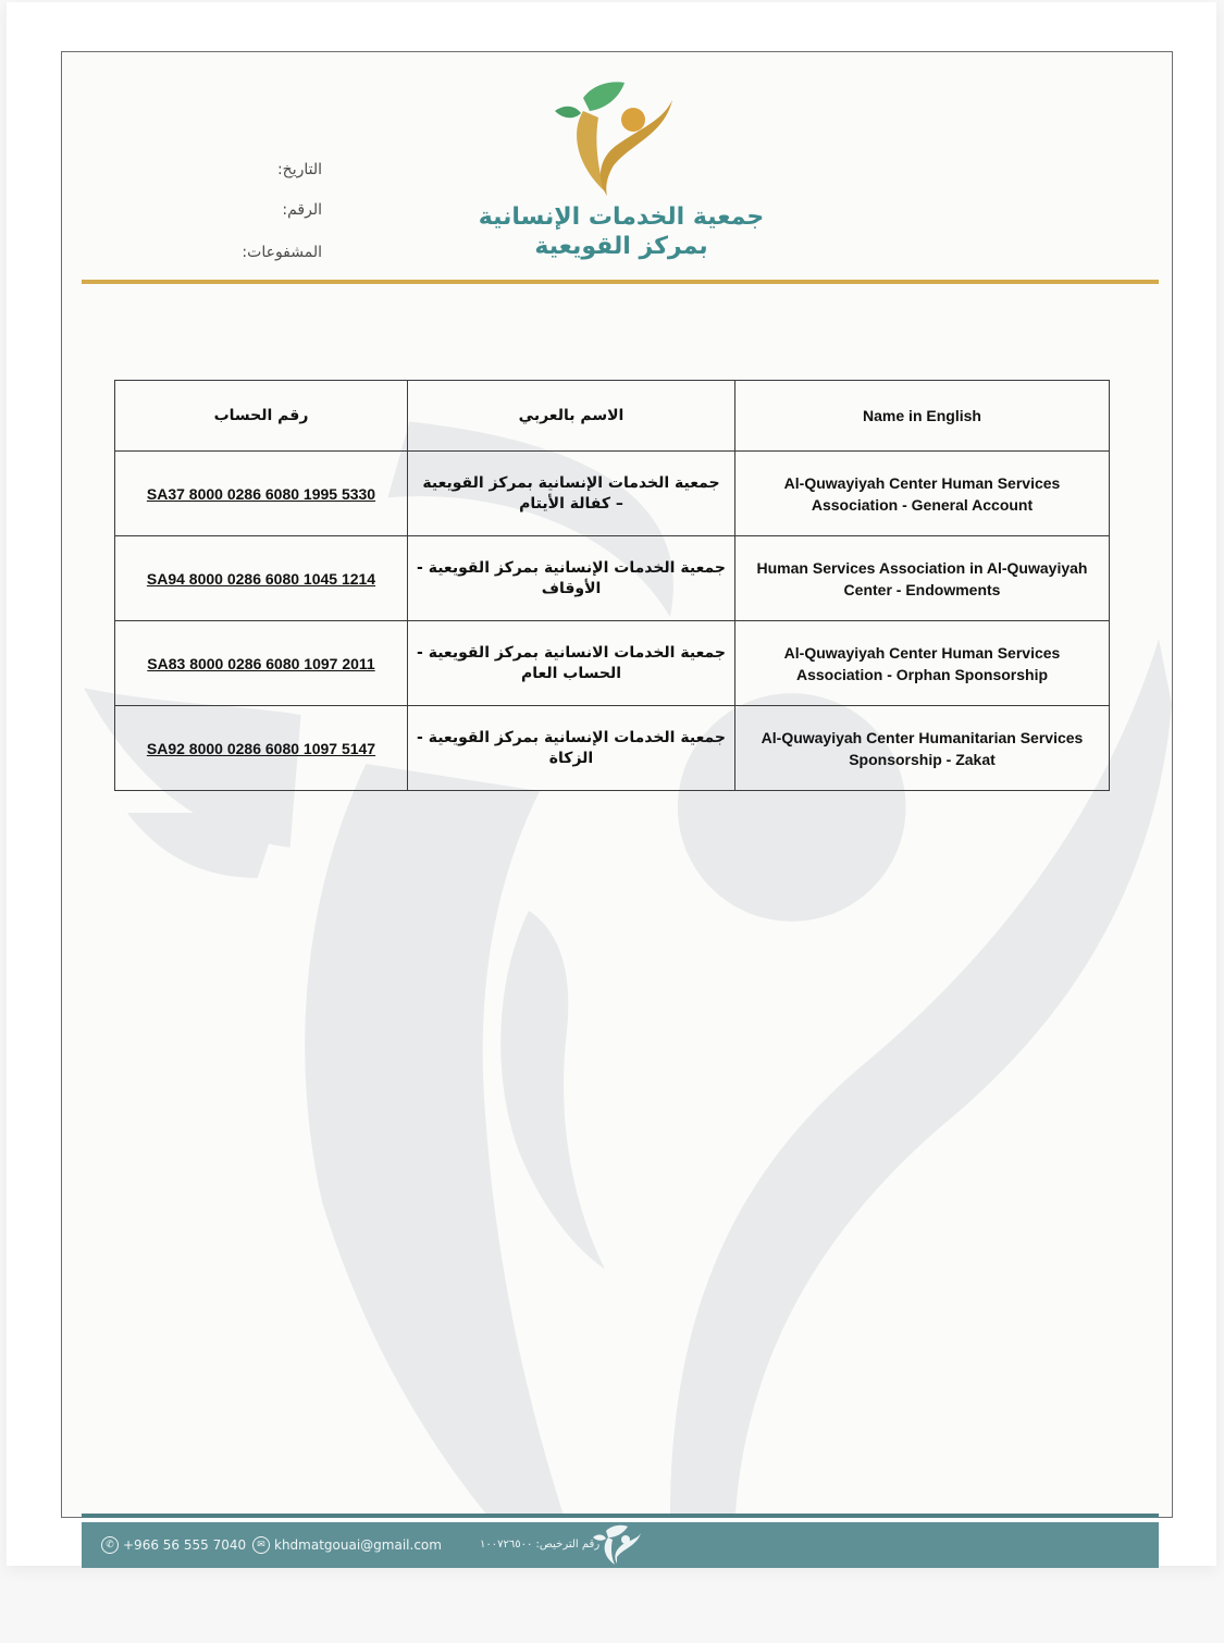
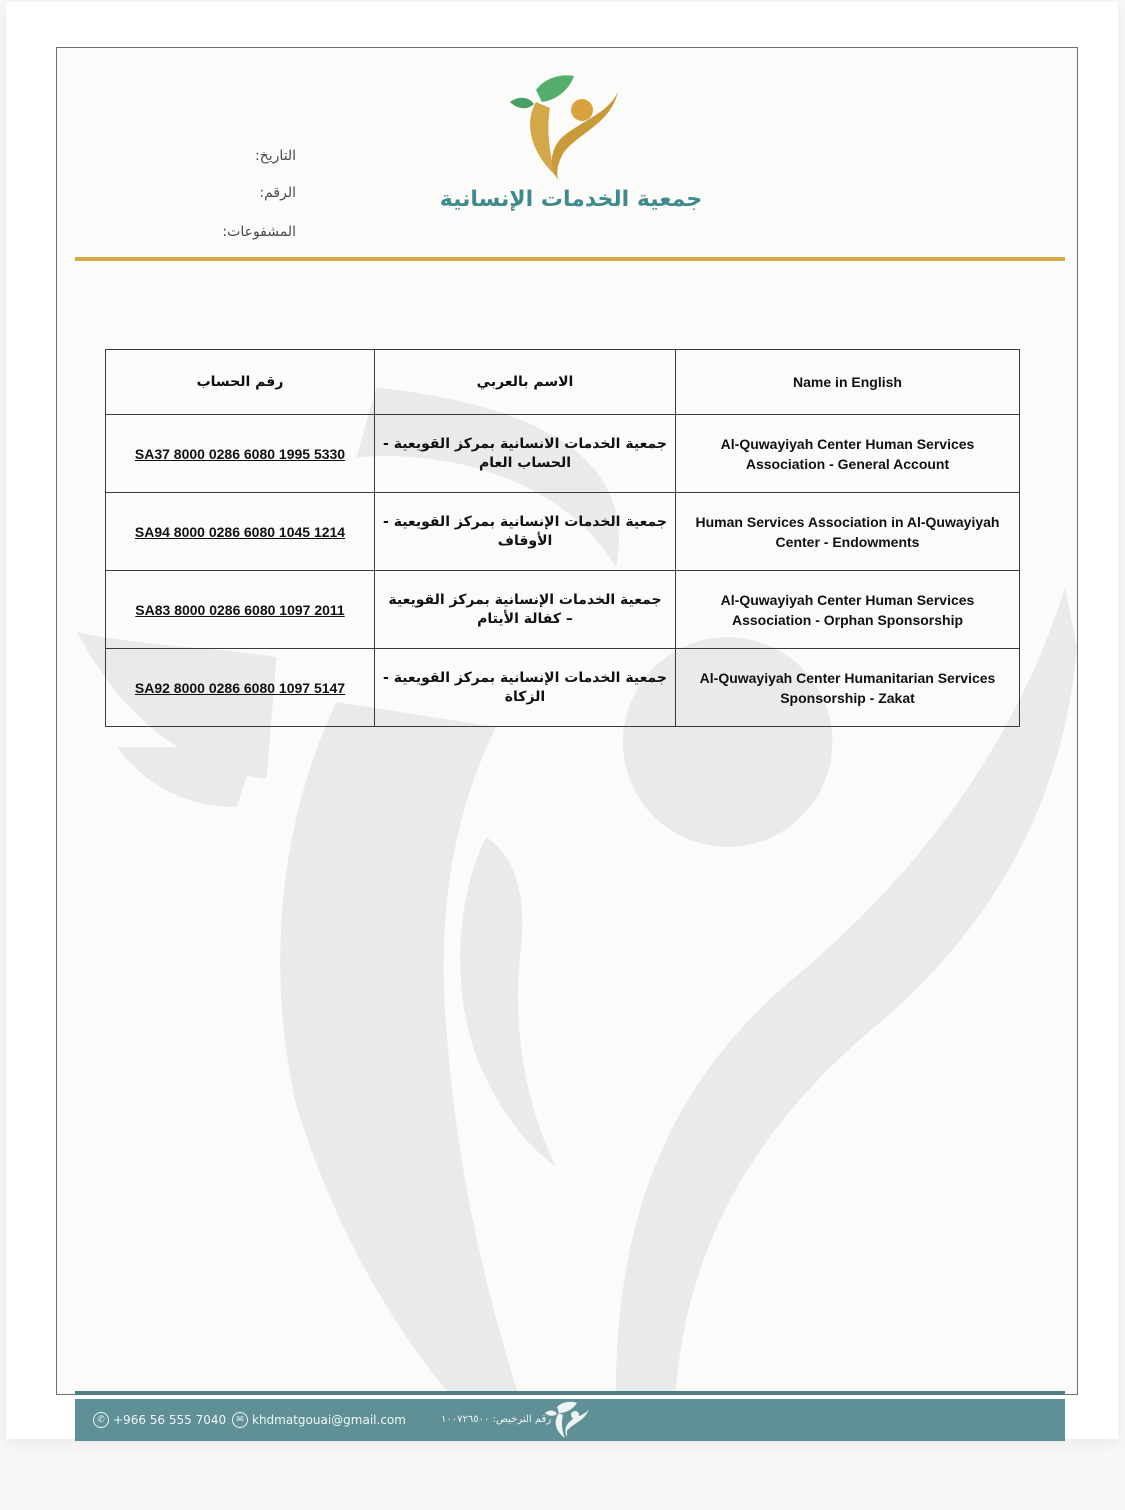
  جمعية الخدمات الإنسانية
- بمركز القويعية
  التاريخ:
  الرقم:
  المشفوعات:
  رقم الحساب	الاسم بالعربي	Name in English
- SA37 8000 0286 6080 1995 5330	جمعية الخدمات الإنسانية بمركز القويعية – كفالة الأيتام	Al-Quwayiyah Center Human Services Association - General Account
+ SA37 8000 0286 6080 1995 5330	جمعية الخدمات الانسانية بمركز القويعية - الحساب العام	Al-Quwayiyah Center Human Services Association - General Account
  SA94 8000 0286 6080 1045 1214	جمعية الخدمات الإنسانية بمركز القويعية - الأوقاف	Human Services Association in Al-Quwayiyah Center - Endowments
- SA83 8000 0286 6080 1097 2011	جمعية الخدمات الانسانية بمركز القويعية - الحساب العام	Al-Quwayiyah Center Human Services Association - Orphan Sponsorship
+ SA83 8000 0286 6080 1097 2011	جمعية الخدمات الإنسانية بمركز القويعية – كفالة الأيتام	Al-Quwayiyah Center Human Services Association - Orphan Sponsorship
  SA92 8000 0286 6080 1097 5147	جمعية الخدمات الإنسانية بمركز القويعية - الزكاة	Al-Quwayiyah Center Humanitarian Services Sponsorship - Zakat
  ✆
  +966 56 555 7040
  ✉
  khdmatgouai@gmail.com
  رقم الترخيص: ١٠٠٧٢٦٥٠٠
